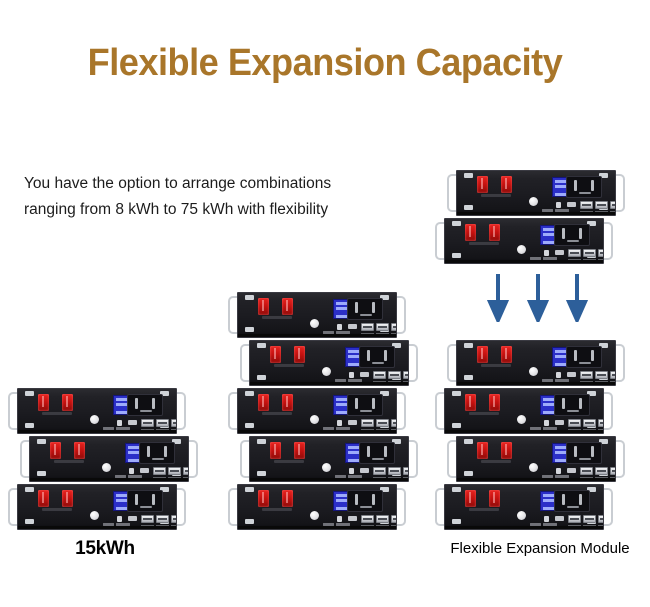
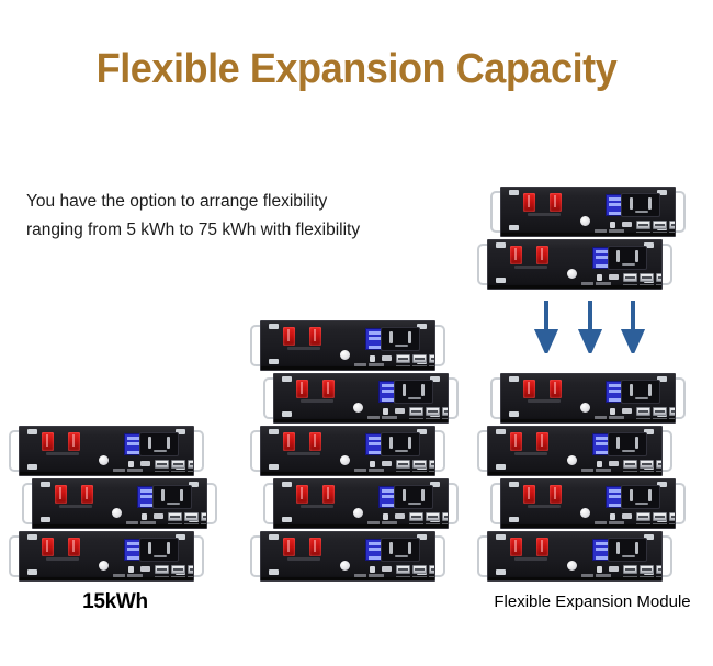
  Flexible Expansion Capacity
- You have the option to arrange combinations
+ You have the option to arrange flexibility
- ranging from 8 kWh to 75 kWh with flexibility
+ ranging from 5 kWh to 75 kWh with flexibility
  15kWh
  Flexible Expansion Module
